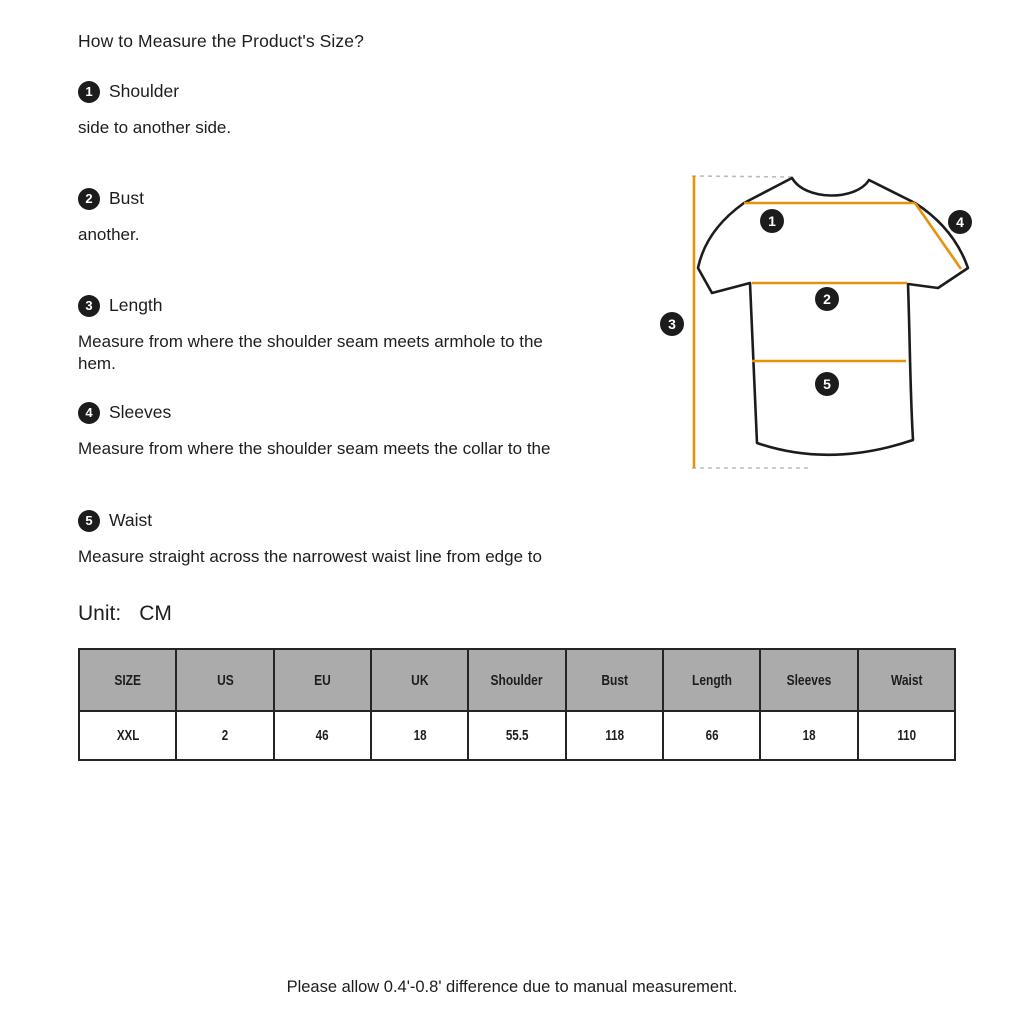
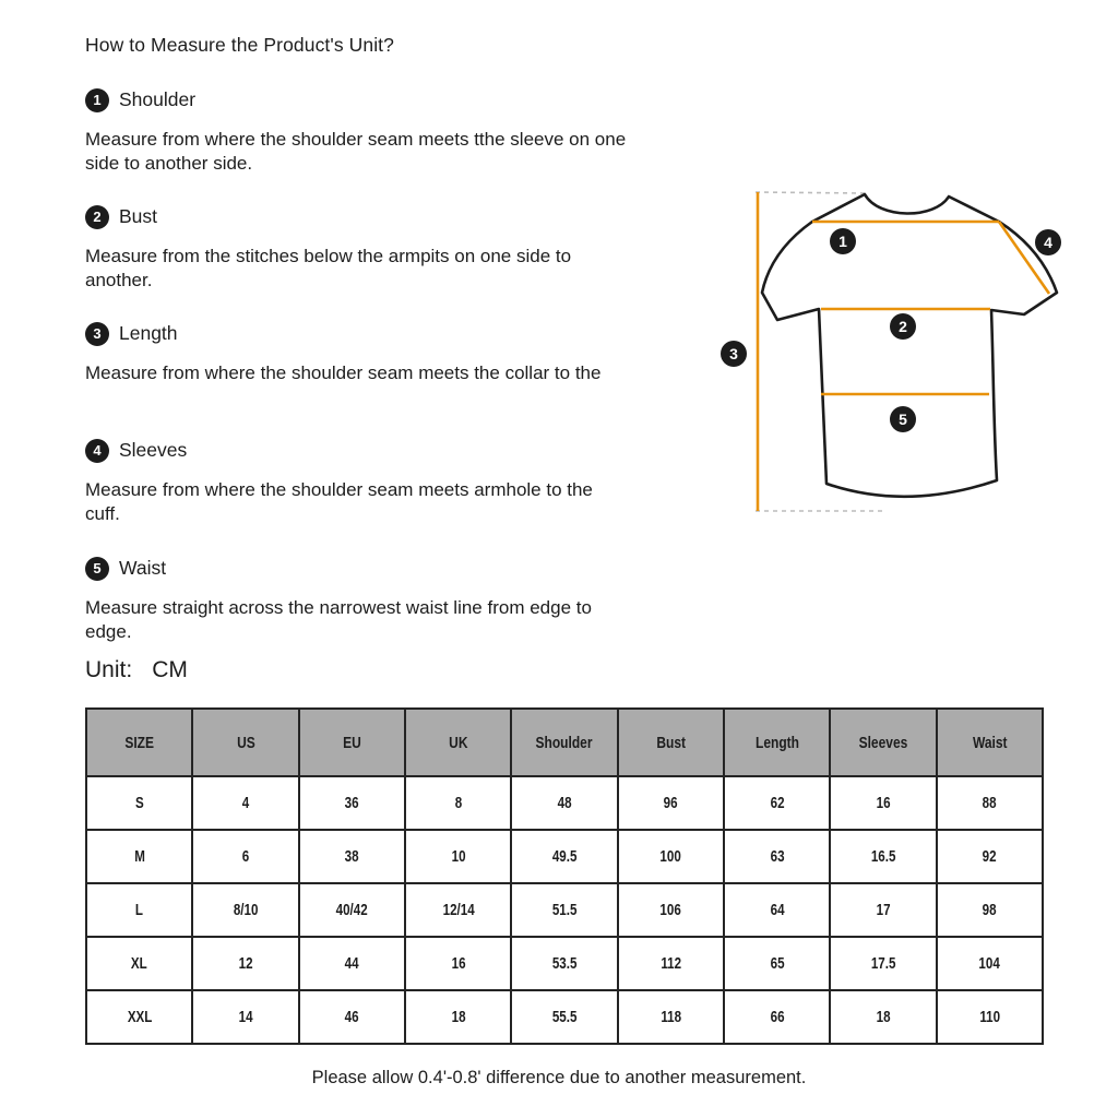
- How to Measure the Product's Size?
+ How to Measure the Product's Unit?
  1
  Shoulder
+ Measure from where the shoulder seam meets tthe sleeve on one
  side to another side.
  2
  Bust
+ Measure from the stitches below the armpits on one side to
  another.
  3
  Length
- Measure from where the shoulder seam meets armhole to the
+ Measure from where the shoulder seam meets the collar to the
- hem.
  4
  Sleeves
- Measure from where the shoulder seam meets the collar to the
+ Measure from where the shoulder seam meets armhole to the
+ cuff.
  5
  Waist
  Measure straight across the narrowest waist line from edge to
+ edge.
  Unit:
  CM
  1
  2
  3
  4
  5
  SIZE	US	EU	UK	Shoulder	Bust	Length	Sleeves	Waist
+ S	4	36	8	48	96	62	16	88
+ M	6	38	10	49.5	100	63	16.5	92
+ L	8/10	40/42	12/14	51.5	106	64	17	98
+ XL	12	44	16	53.5	112	65	17.5	104
- XXL	2	46	18	55.5	118	66	18	110
+ XXL	14	46	18	55.5	118	66	18	110
- Please allow 0.4'-0.8' difference due to manual measurement.
+ Please allow 0.4'-0.8' difference due to another measurement.
